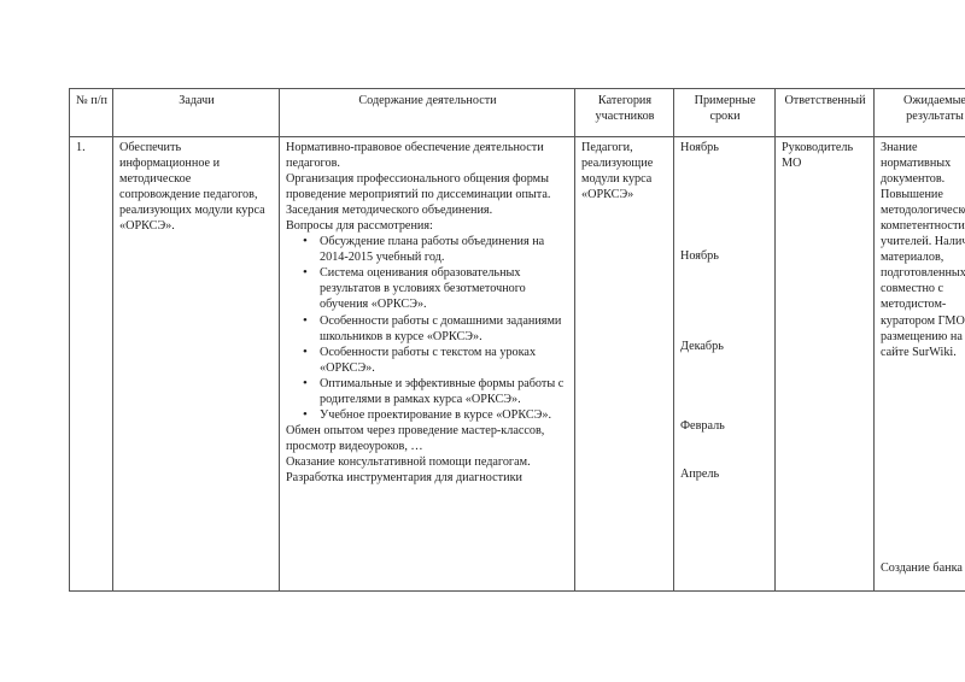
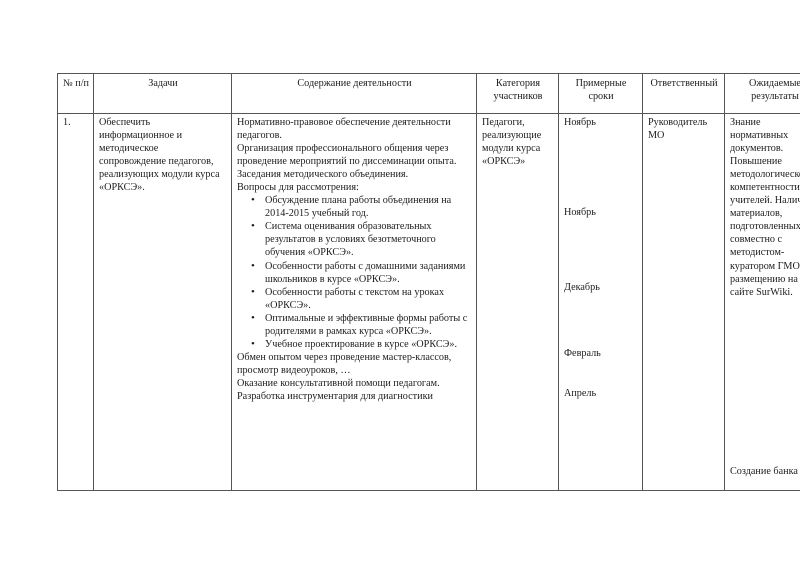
  № п/п	Задачи	Содержание деятельности	Категория участников	Примерные сроки	Ответственный	Ожидаемые результаты
- 1.	Обеспечить информационное и методическое сопровождение педагогов, реализующих модули курса «ОРКСЭ».	Нормативно-правовое обеспечение деятельности педагогов. Организация профессионального общения формы проведение мероприятий по диссеминации опыта. Заседания методического объединения. Вопросы для рассмотрения: Обсуждение плана работы объединения на 2014-2015 учебный год. Система оценивания образовательных результатов в условиях безотметочного обучения «ОРКСЭ». Особенности работы с домашними заданиями школьников в курсе «ОРКСЭ». Особенности работы с текстом на уроках «ОРКСЭ». Оптимальные и эффективные формы работы с родителями в рамках курса «ОРКСЭ». Учебное проектирование в курсе «ОРКСЭ». Обмен опытом через проведение мастер-классов, просмотр видеоуроков, … Оказание консультативной помощи педагогам. Разработка инструментария для диагностики	Педагоги, реализующие модули курса «ОРКСЭ»	Ноябрь Ноябрь Декабрь Февраль Апрель	Руководитель МО	Знание нормативных документов. Повышение методологическ компетентности учителей. Нали материалов, подготовленных совместно с методистом-куратором ГМО размещению на сайте SurWiki. Создание банка
+ 1.	Обеспечить информационное и методическое сопровождение педагогов, реализующих модули курса «ОРКСЭ».	Нормативно-правовое обеспечение деятельности педагогов. Организация профессионального общения через проведение мероприятий по диссеминации опыта. Заседания методического объединения. Вопросы для рассмотрения: Обсуждение плана работы объединения на 2014-2015 учебный год. Система оценивания образовательных результатов в условиях безотметочного обучения «ОРКСЭ». Особенности работы с домашними заданиями школьников в курсе «ОРКСЭ». Особенности работы с текстом на уроках «ОРКСЭ». Оптимальные и эффективные формы работы с родителями в рамках курса «ОРКСЭ». Учебное проектирование в курсе «ОРКСЭ». Обмен опытом через проведение мастер-классов, просмотр видеоуроков, … Оказание консультативной помощи педагогам. Разработка инструментария для диагностики	Педагоги, реализующие модули курса «ОРКСЭ»	Ноябрь Ноябрь Декабрь Февраль Апрель	Руководитель МО	Знание нормативных документов. Повышение методологическ компетентности учителей. Нали материалов, подготовленных совместно с методистом-куратором ГМО размещению на сайте SurWiki. Создание банка
